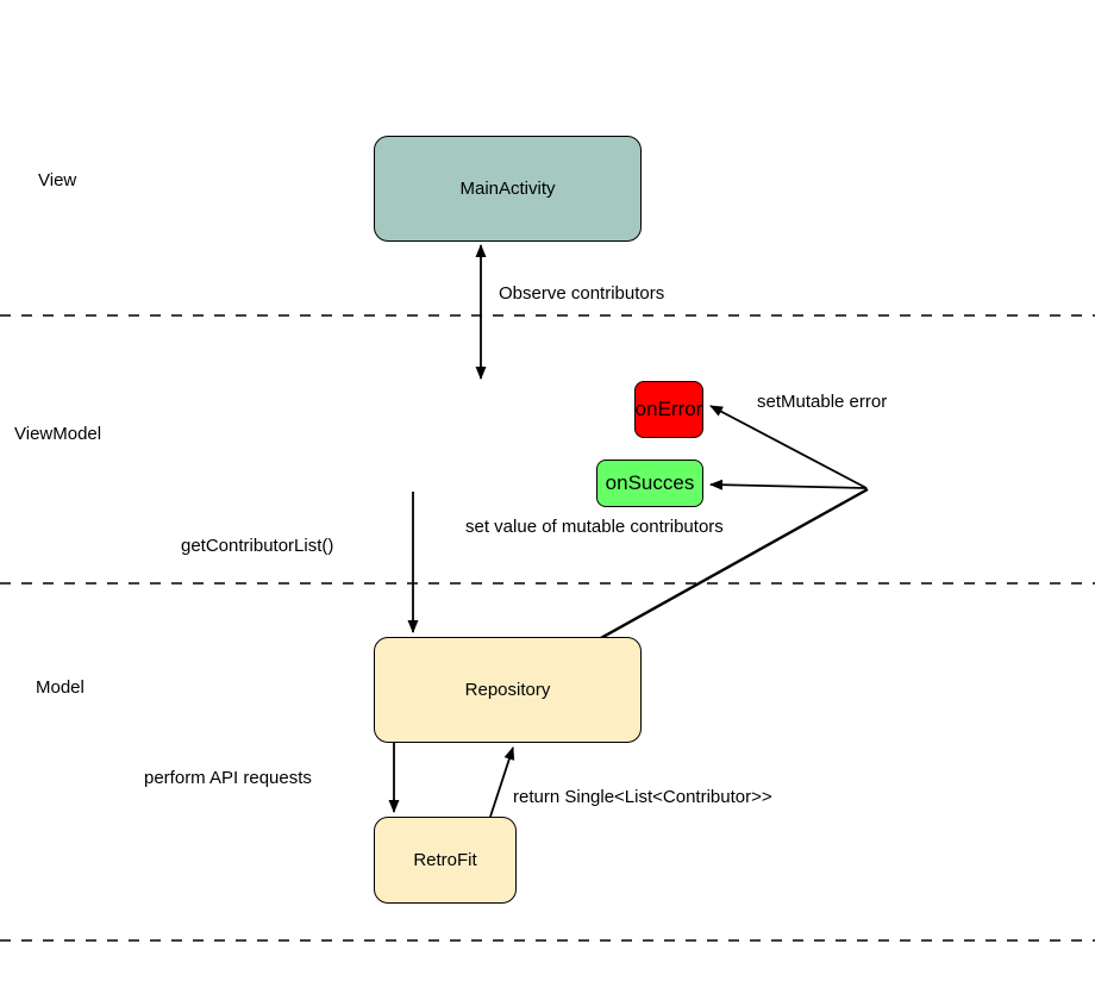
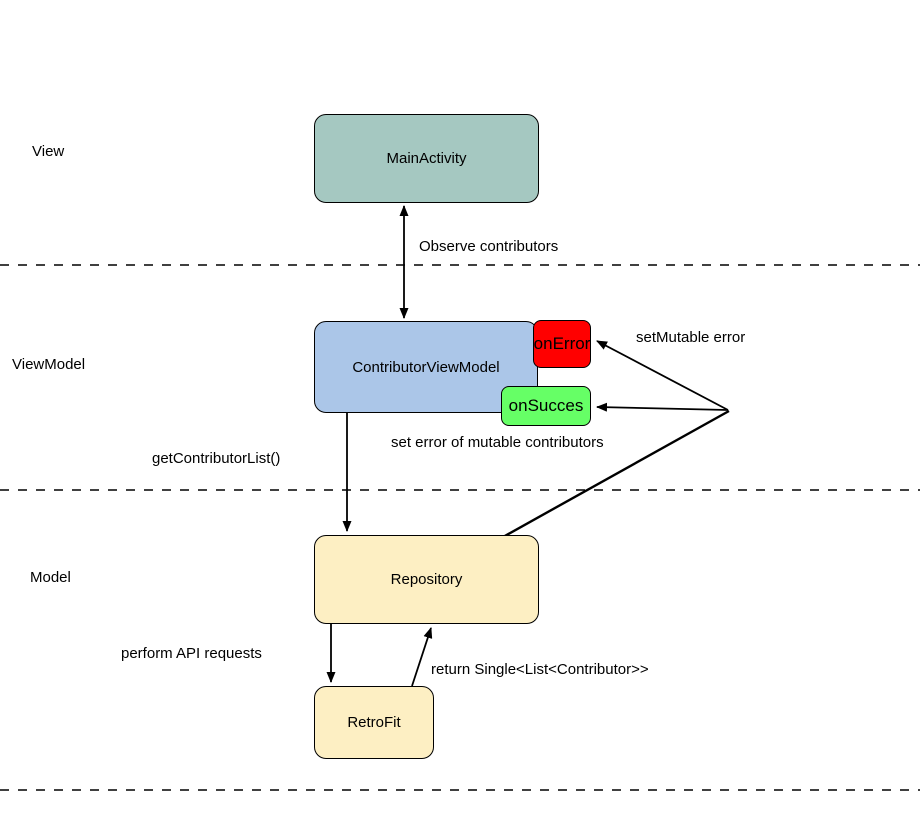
  View
  ViewModel
  Model
  MainActivity
+ ContributorViewModel
  onError
  onSucces
  Repository
  RetroFit
  Observe contributors
  setMutable error
  getContributorList()
- set value of mutable contributors
+ set error of mutable contributors
  perform API requests
  return Single<List<Contributor>>
